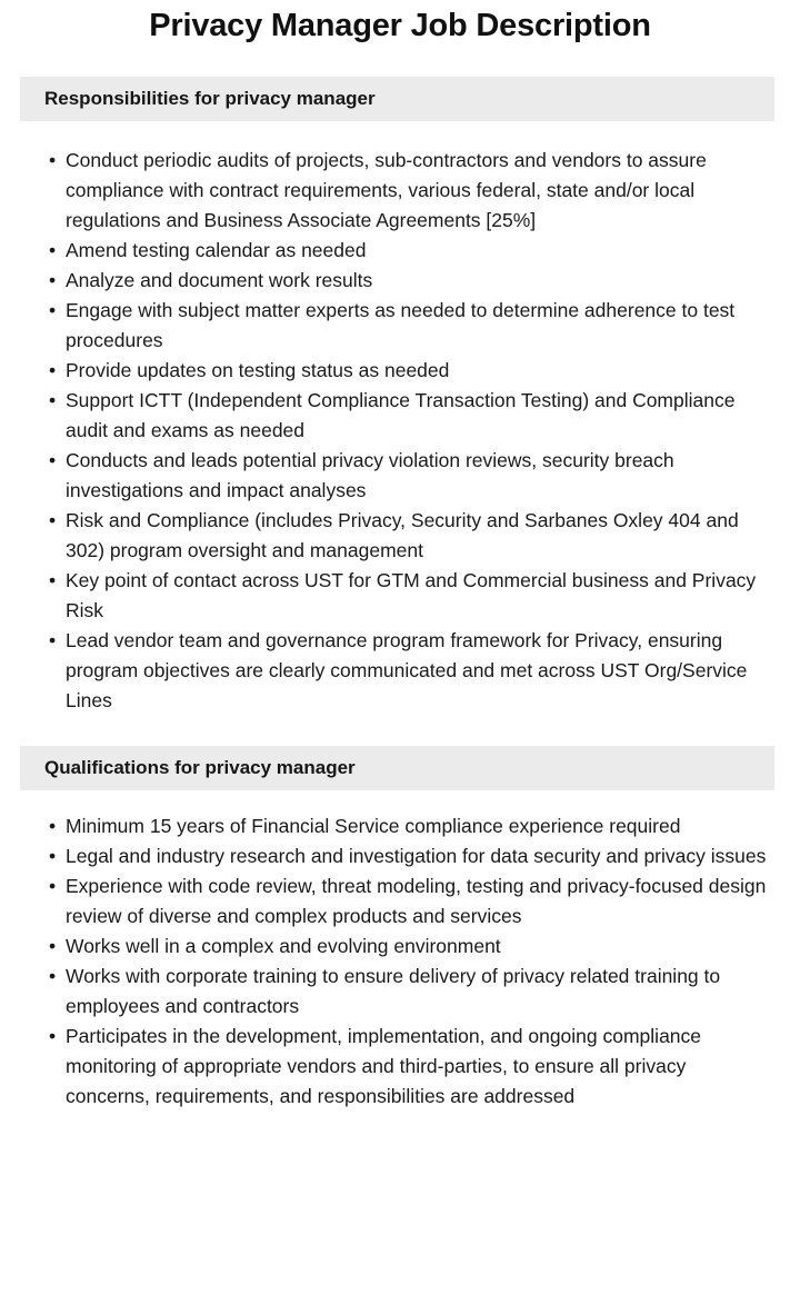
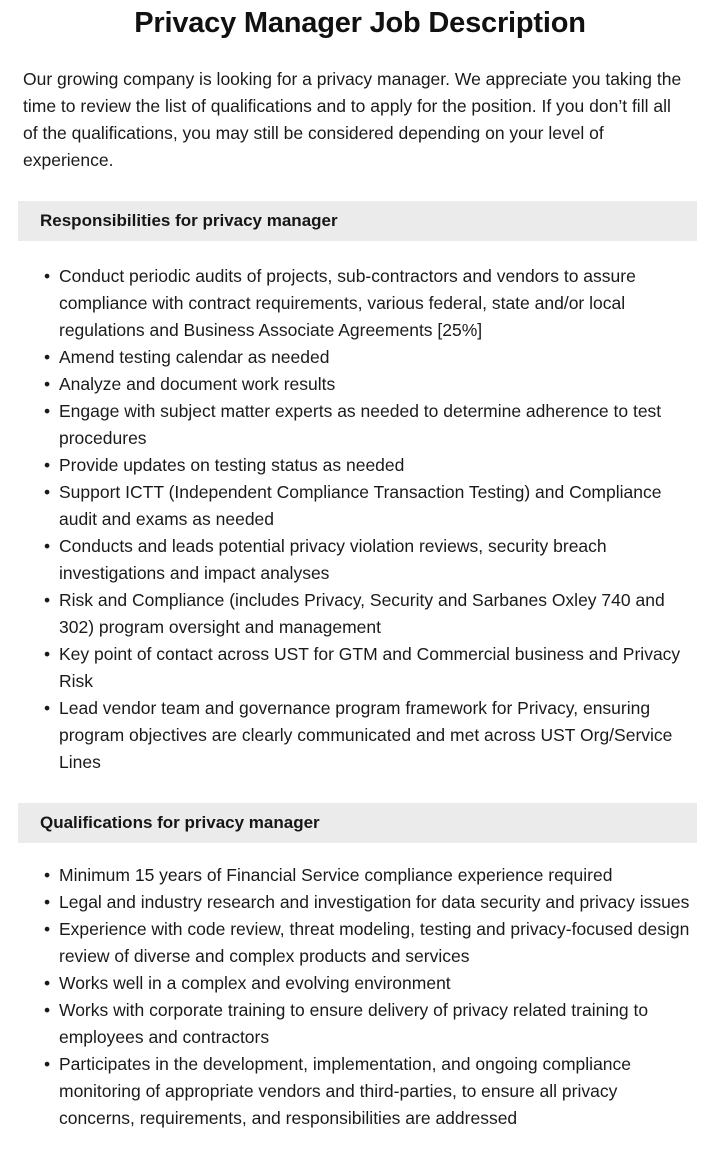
  Privacy Manager Job Description
+ Our growing company is looking for a privacy manager. We appreciate you taking the time to review the list of qualifications and to apply for the position. If you don’t fill all of the qualifications, you may still be considered depending on your level of experience.
  Responsibilities for privacy manager
  •
  Conduct periodic audits of projects, sub-contractors and vendors to assure compliance with contract requirements, various federal, state and/or local regulations and Business Associate Agreements [25%]
  •
  Amend testing calendar as needed
  •
  Analyze and document work results
  •
  Engage with subject matter experts as needed to determine adherence to test procedures
  •
  Provide updates on testing status as needed
  •
  Support ICTT (Independent Compliance Transaction Testing) and Compliance audit and exams as needed
  •
  Conducts and leads potential privacy violation reviews, security breach investigations and impact analyses
  •
- Risk and Compliance (includes Privacy, Security and Sarbanes Oxley 404 and 302) program oversight and management
+ Risk and Compliance (includes Privacy, Security and Sarbanes Oxley 740 and 302) program oversight and management
  •
  Key point of contact across UST for GTM and Commercial business and Privacy Risk
  •
  Lead vendor team and governance program framework for Privacy, ensuring program objectives are clearly communicated and met across UST Org/Service Lines
  Qualifications for privacy manager
  •
  Minimum 15 years of Financial Service compliance experience required
  •
  Legal and industry research and investigation for data security and privacy issues
  •
  Experience with code review, threat modeling, testing and privacy-focused design review of diverse and complex products and services
  •
  Works well in a complex and evolving environment
  •
  Works with corporate training to ensure delivery of privacy related training to employees and contractors
  •
  Participates in the development, implementation, and ongoing compliance monitoring of appropriate vendors and third-parties, to ensure all privacy concerns, requirements, and responsibilities are addressed
